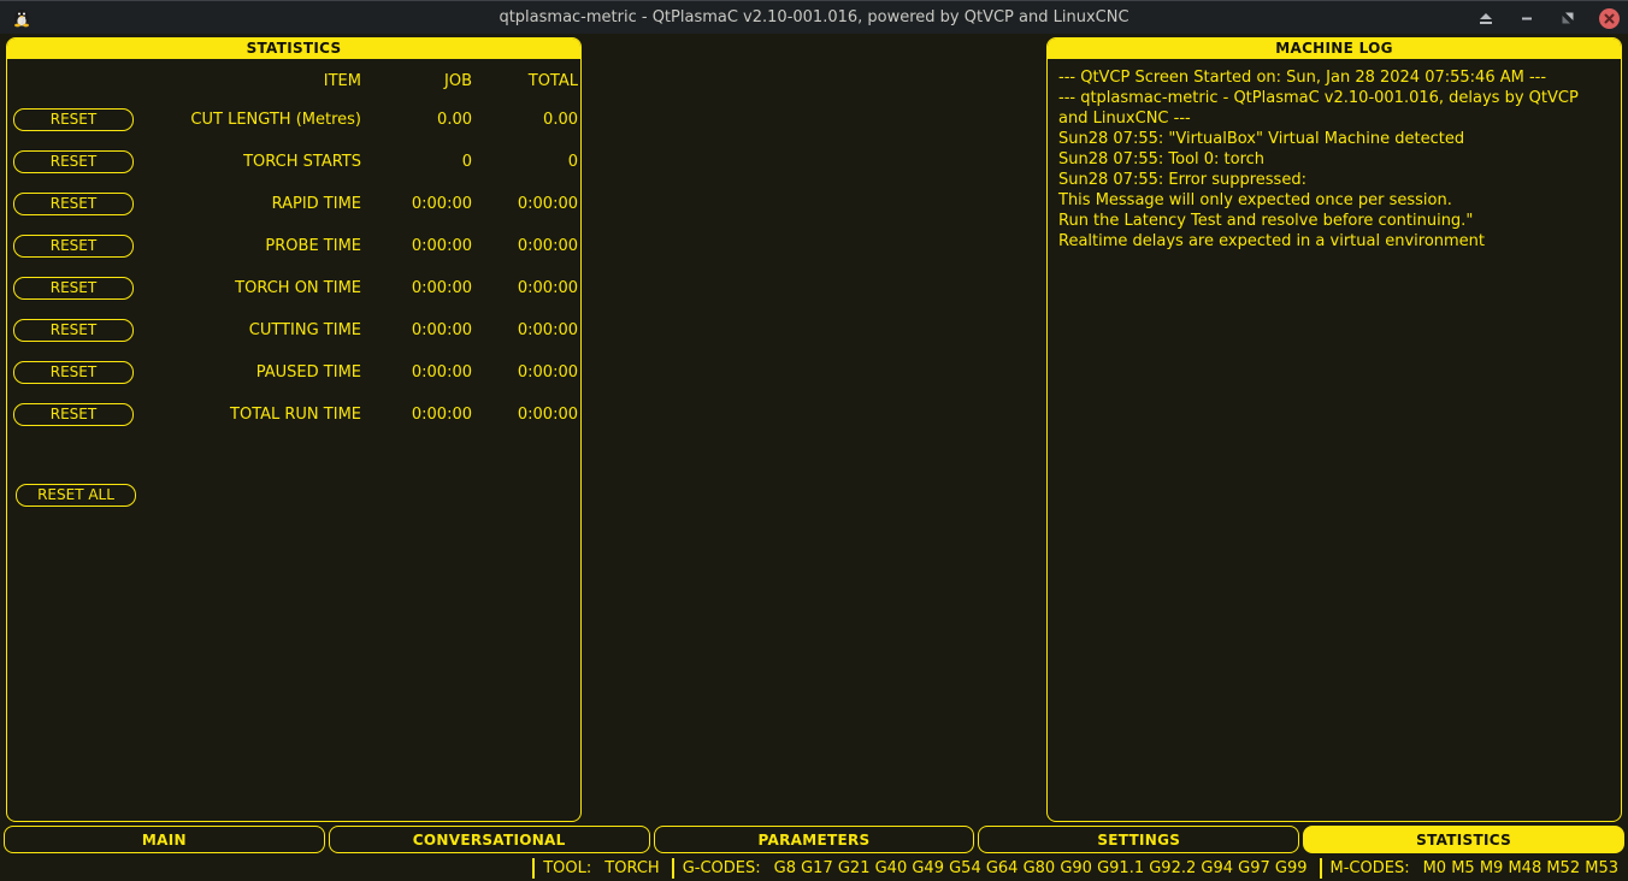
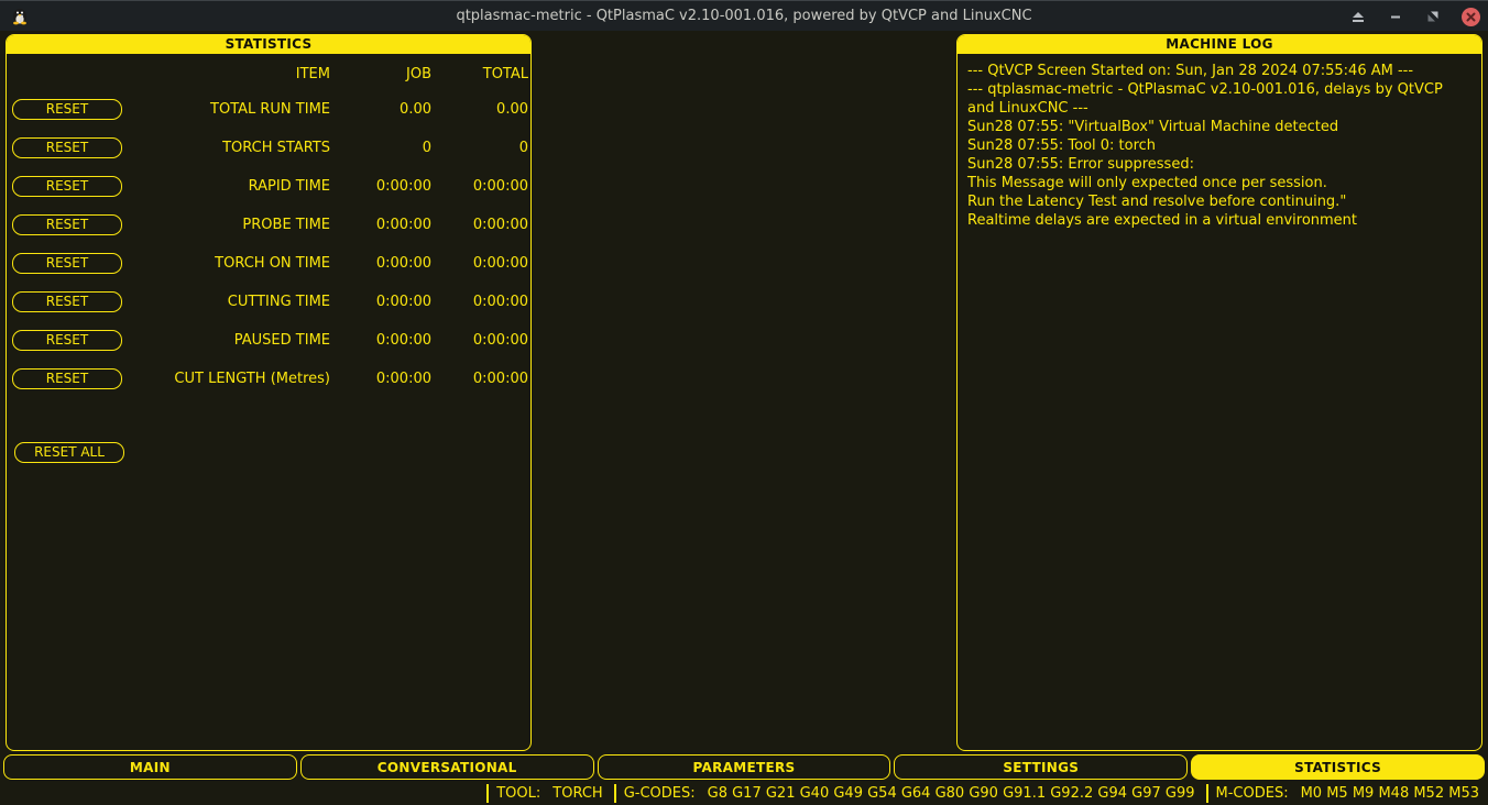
  qtplasmac-metric - QtPlasmaC v2.10-001.016, powered by QtVCP and LinuxCNC
  STATISTICS
  ITEM
  JOB
  TOTAL
  RESET
- CUT LENGTH (Metres)
+ TOTAL RUN TIME
  0.00
  0.00
  RESET
  TORCH STARTS
  0
  0
  RESET
  RAPID TIME
  0:00:00
  0:00:00
  RESET
  PROBE TIME
  0:00:00
  0:00:00
  RESET
  TORCH ON TIME
  0:00:00
  0:00:00
  RESET
  CUTTING TIME
  0:00:00
  0:00:00
  RESET
  PAUSED TIME
  0:00:00
  0:00:00
  RESET
- TOTAL RUN TIME
+ CUT LENGTH (Metres)
  0:00:00
  0:00:00
  RESET ALL
  MACHINE LOG
  --- QtVCP Screen Started on: Sun, Jan 28 2024 07:55:46 AM ---
  --- qtplasmac-metric - QtPlasmaC v2.10-001.016, delays by QtVCP
  and LinuxCNC ---
  Sun28 07:55: "VirtualBox" Virtual Machine detected
  Sun28 07:55: Tool 0: torch
  Sun28 07:55: Error suppressed:
  This Message will only expected once per session.
  Run the Latency Test and resolve before continuing."
  Realtime delays are expected in a virtual environment
  MAIN
  CONVERSATIONAL
  PARAMETERS
  SETTINGS
  STATISTICS
  TOOL:
  TORCH
  G-CODES:
  G8 G17 G21 G40 G49 G54 G64 G80 G90 G91.1 G92.2 G94 G97 G99
  M-CODES:
  M0 M5 M9 M48 M52 M53
